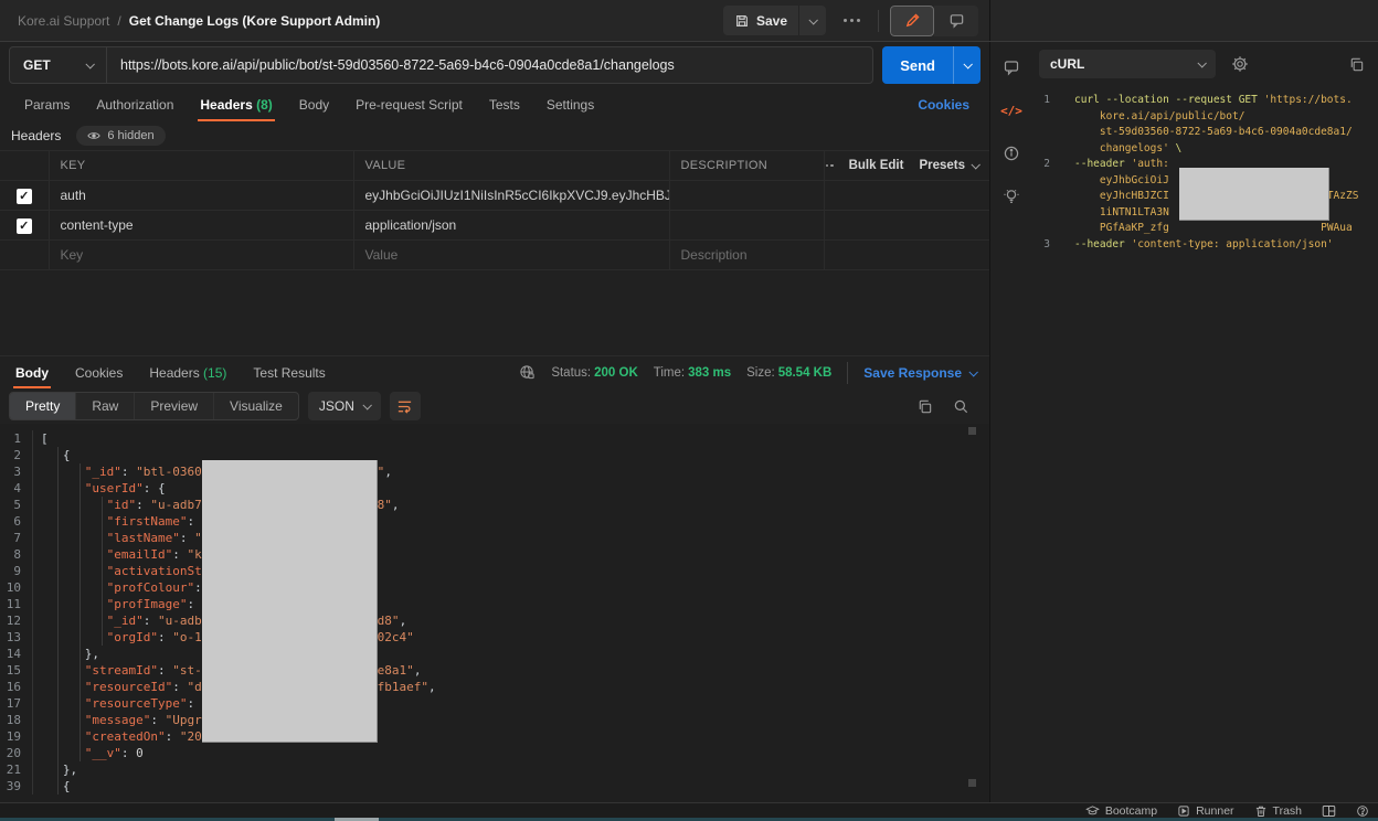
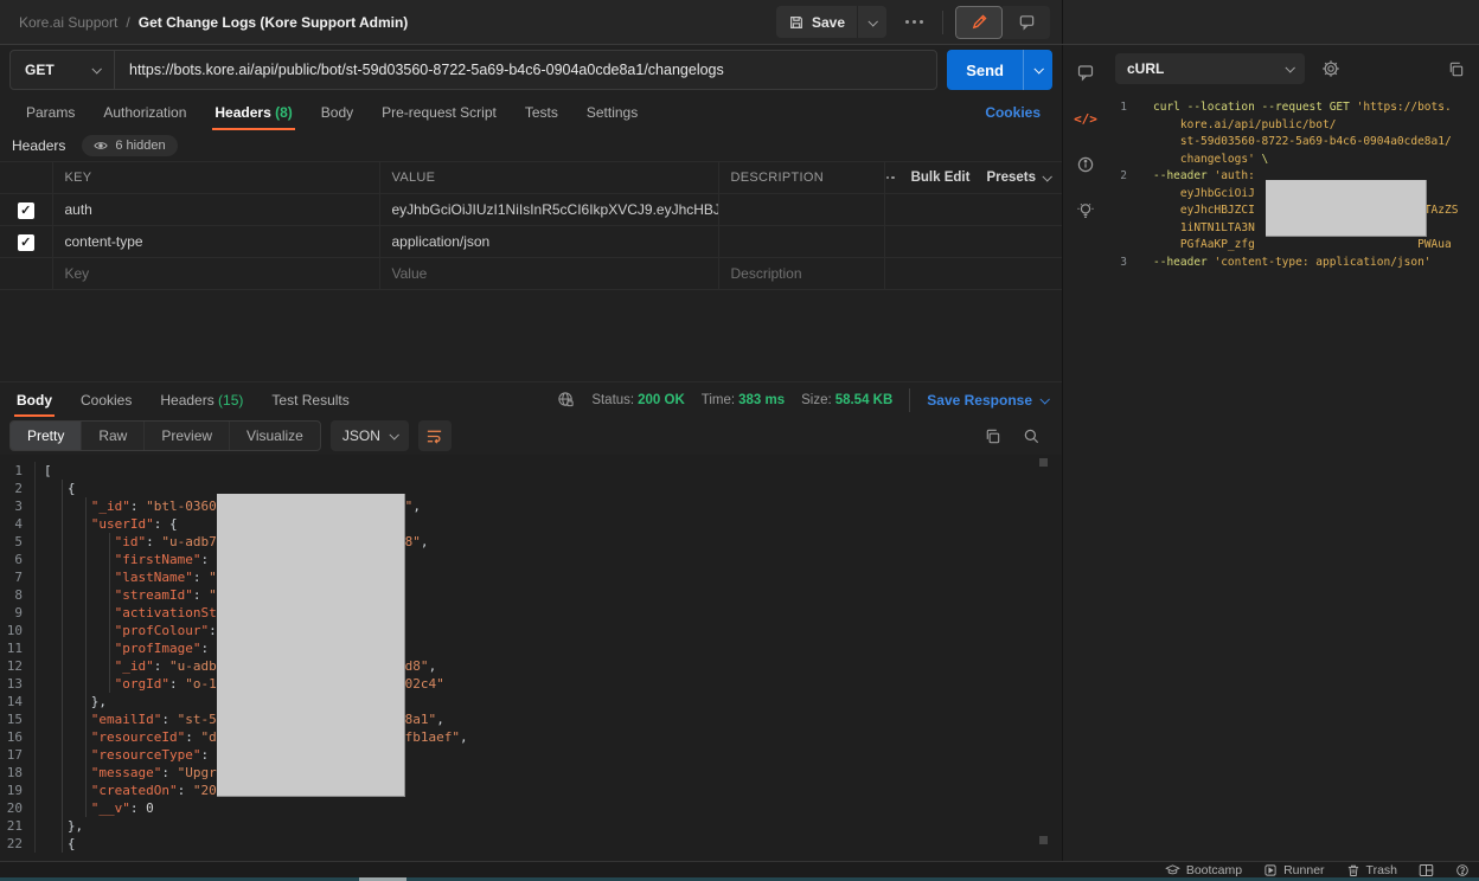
  Kore.ai Support
  /
  Get Change Logs (Kore Support Admin)
  Save
  GET
  https://bots.kore.ai/api/public/bot/st-59d03560-8722-5a69-b4c6-0904a0cde8a1/changelogs
  Send
  Params
  Authorization
  Headers
  (8)
  Body
  Pre-request Script
  Tests
  Settings
  Cookies
  Headers
  6 hidden
  	KEY	VALUE	DESCRIPTION	Bulk Edit Presets
  ✓	auth	eyJhbGciOiJIUzI1NiIsInR5cCI6IkpXVCJ9.eyJhcHBJ
  ✓	content-type	application/json
  	Key	Value	Description
  Body
  Cookies
  Headers
  (15)
  Test Results
  Status: 200 OK
  Time: 383 ms
  Size: 58.54 KB
  Save Response
  Pretty
  Raw
  Preview
  Visualize
  JSON
  1
  [
  2
  {
  3
  "_id": "btl-0360 ",
  4
  "userId": {
  5
  "id": "u-adb7 8",
  6
  "firstName":
  7
  "lastName": "
  8
- "emailId": "k
+ "streamId": "
  9
  "activationSt
  10
  "profColour":
  11
  "profImage":
  12
  "_id": "u-adb d8",
  13
  "orgId": "o-1 02c4"
  14
  },
  15
- "streamId": "st- e8a1",
+ "emailId": "st-5 8a1",
  16
  "resourceId": "d fb1aef",
  17
  "resourceType":
  18
  "message": "Upgr
  19
  "createdOn": "20
  20
  "__v": 0
  21
  },
- 39
+ 22
  {
  </>
  cURL
  1
  curl --location --request GET 'https://bots.
  kore.ai/api/public/bot/
  st-59d03560-8722-5a69-b4c6-0904a0cde8a1/
  changelogs' \
  2
  --header 'auth:
  eyJhbGciOiJ
  eyJhcHBJZCI TAzZS
  1iNTN1LTA3N
  PGfAaKP_zfg PWAua
  3
  --header 'content-type: application/json'
  Bootcamp
  Runner
  Trash
